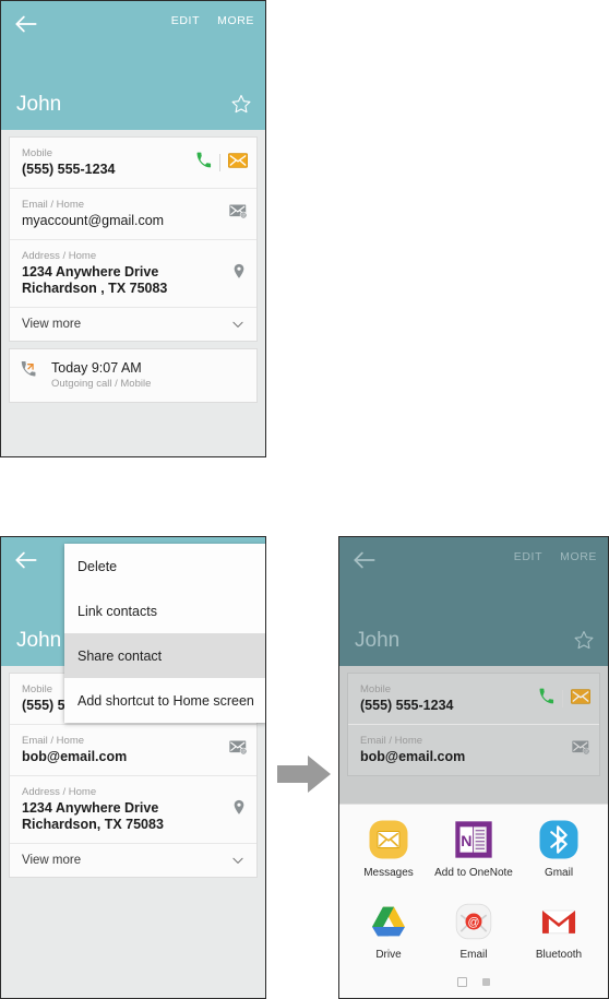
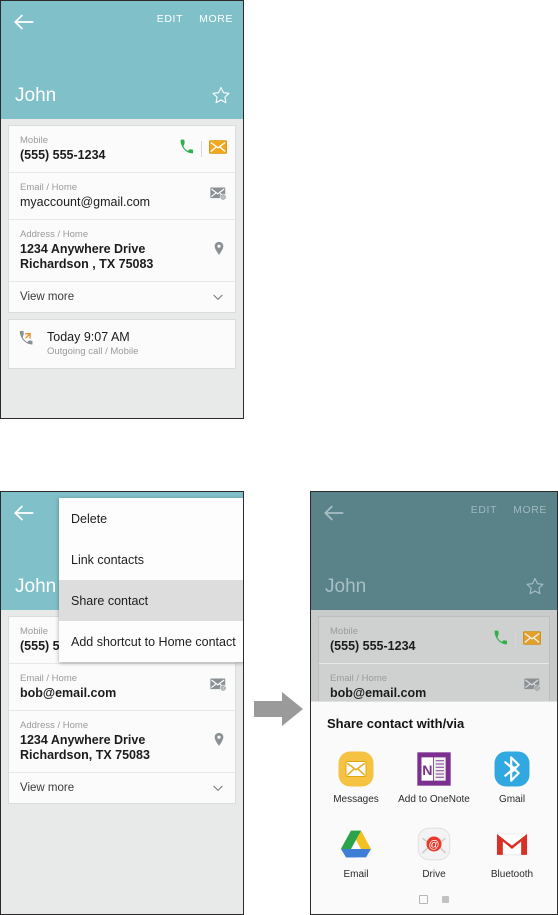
  EDIT
  MORE
  John
  Mobile
  (555) 555-1234
  Email / Home
  myaccount@gmail.com
  Address / Home
  1234 Anywhere Drive
  Richardson , TX 75083
  View more
  Today 9:07 AM
  Outgoing call / Mobile
  John
  Mobile
  Email / Home
  bob@email.com
  Address / Home
  1234 Anywhere Drive
  Richardson, TX 75083
  View more
  Delete
  Link contacts
  Share contact
- Add shortcut to Home screen
+ Add shortcut to Home contact
  EDIT
  MORE
  John
  Mobile
  (555) 555-1234
  Email / Home
  bob@email.com
+ Share contact with/via
  Messages
  N
  Add to OneNote
  Gmail
- Drive
+ Email
  @
- Email
+ Drive
  Bluetooth
